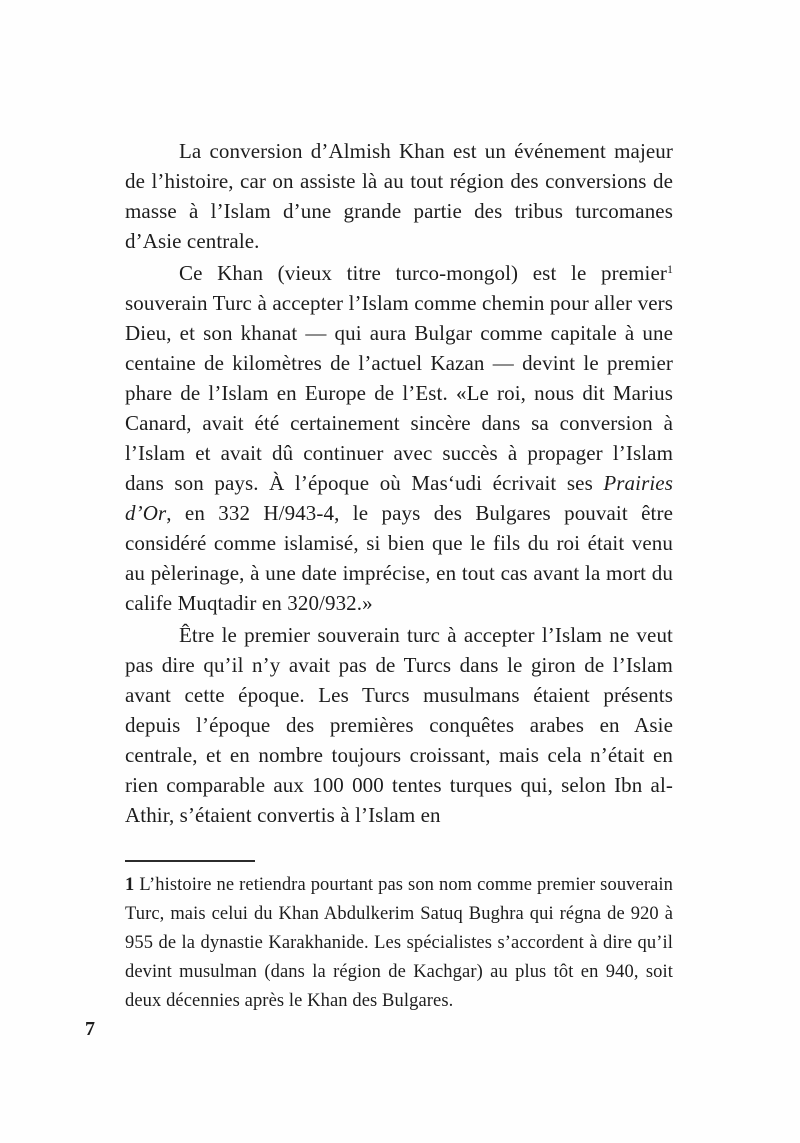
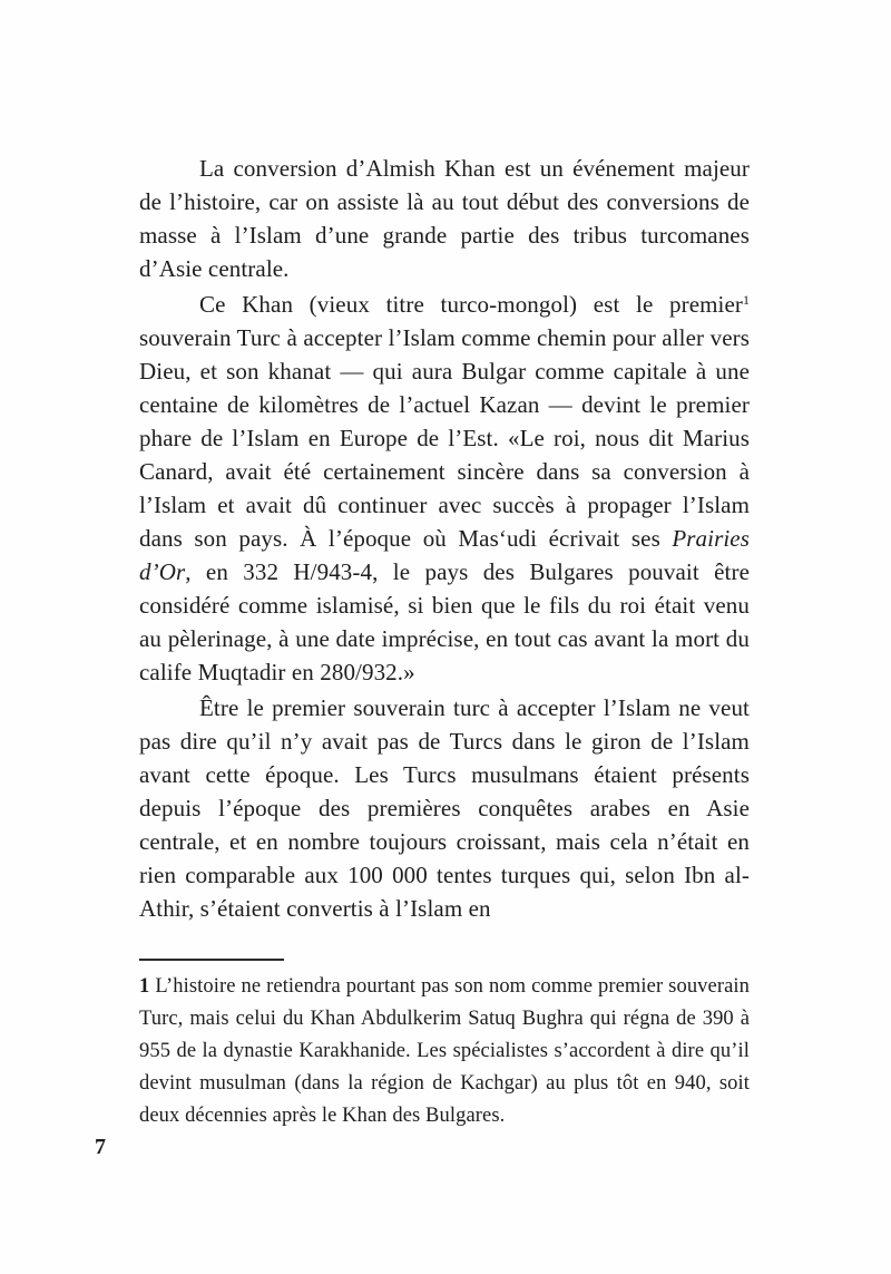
- La conversion d’Almish Khan est un événement majeur de l’histoire, car on assiste là au tout région des conversions de masse à l’Islam d’une grande partie des tribus turcomanes d’Asie centrale.
+ La conversion d’Almish Khan est un événement majeur de l’histoire, car on assiste là au tout début des conversions de masse à l’Islam d’une grande partie des tribus turcomanes d’Asie centrale.
- Ce Khan (vieux titre turco-mongol) est le premier1 souverain Turc à accepter l’Islam comme chemin pour aller vers Dieu, et son khanat — qui aura Bulgar comme capitale à une centaine de kilomètres de l’actuel Kazan — devint le premier phare de l’Islam en Europe de l’Est. «Le roi, nous dit Marius Canard, avait été certainement sincère dans sa conversion à l’Islam et avait dû continuer avec succès à propager l’Islam dans son pays. À l’époque où Mas‘udi écrivait ses Prairies d’Or, en 332 H/943-4, le pays des Bulgares pouvait être considéré comme islamisé, si bien que le fils du roi était venu au pèlerinage, à une date imprécise, en tout cas avant la mort du calife Muqtadir en 320/932.»
+ Ce Khan (vieux titre turco-mongol) est le premier1 souverain Turc à accepter l’Islam comme chemin pour aller vers Dieu, et son khanat — qui aura Bulgar comme capitale à une centaine de kilomètres de l’actuel Kazan — devint le premier phare de l’Islam en Europe de l’Est. «Le roi, nous dit Marius Canard, avait été certainement sincère dans sa conversion à l’Islam et avait dû continuer avec succès à propager l’Islam dans son pays. À l’époque où Mas‘udi écrivait ses Prairies d’Or, en 332 H/943-4, le pays des Bulgares pouvait être considéré comme islamisé, si bien que le fils du roi était venu au pèlerinage, à une date imprécise, en tout cas avant la mort du calife Muqtadir en 280/932.»
  Être le premier souverain turc à accepter l’Islam ne veut pas dire qu’il n’y avait pas de Turcs dans le giron de l’Islam avant cette époque. Les Turcs musulmans étaient présents depuis l’époque des premières conquêtes arabes en Asie centrale, et en nombre toujours croissant, mais cela n’était en rien comparable aux 100 000 tentes turques qui, selon Ibn al-Athir, s’étaient convertis à l’Islam en
- 1 L’histoire ne retiendra pourtant pas son nom comme premier souverain Turc, mais celui du Khan Abdulkerim Satuq Bughra qui régna de 920 à 955 de la dynastie Karakhanide. Les spécialistes s’accordent à dire qu’il devint musulman (dans la région de Kachgar) au plus tôt en 940, soit deux décennies après le Khan des Bulgares.
+ 1 L’histoire ne retiendra pourtant pas son nom comme premier souverain Turc, mais celui du Khan Abdulkerim Satuq Bughra qui régna de 390 à 955 de la dynastie Karakhanide. Les spécialistes s’accordent à dire qu’il devint musulman (dans la région de Kachgar) au plus tôt en 940, soit deux décennies après le Khan des Bulgares.
  7
